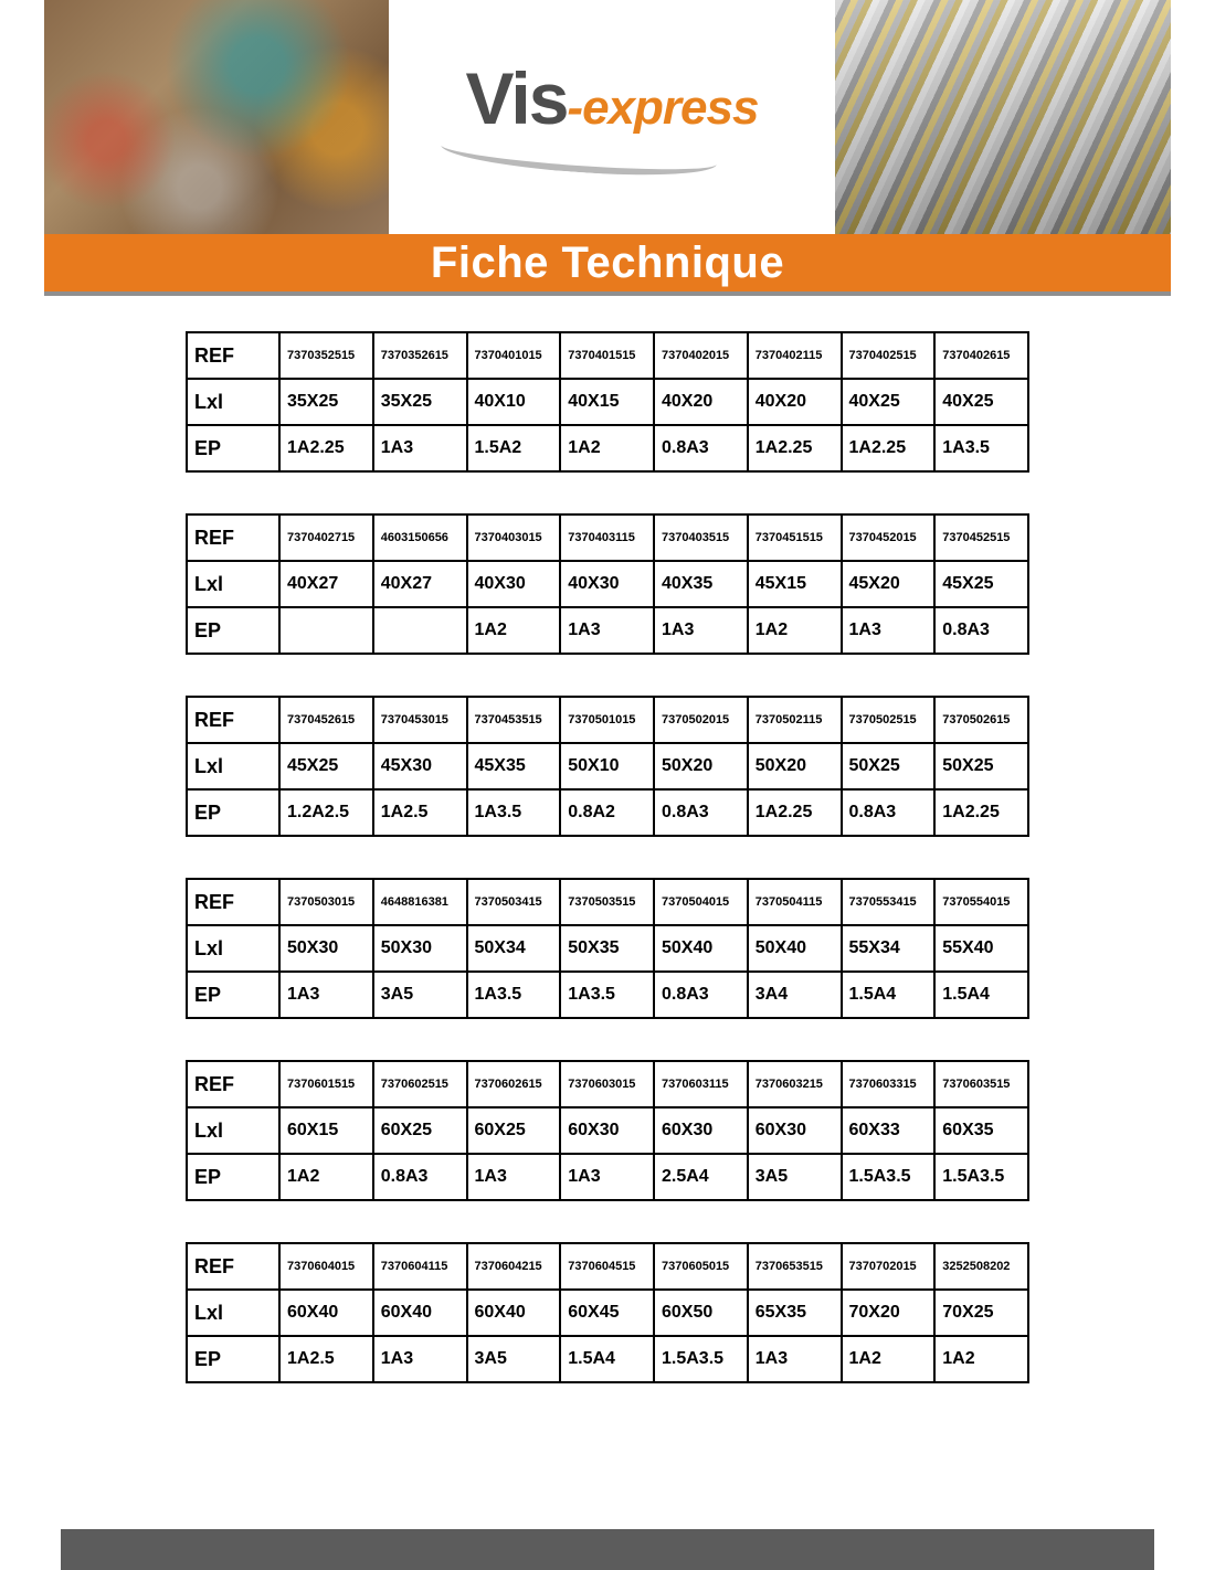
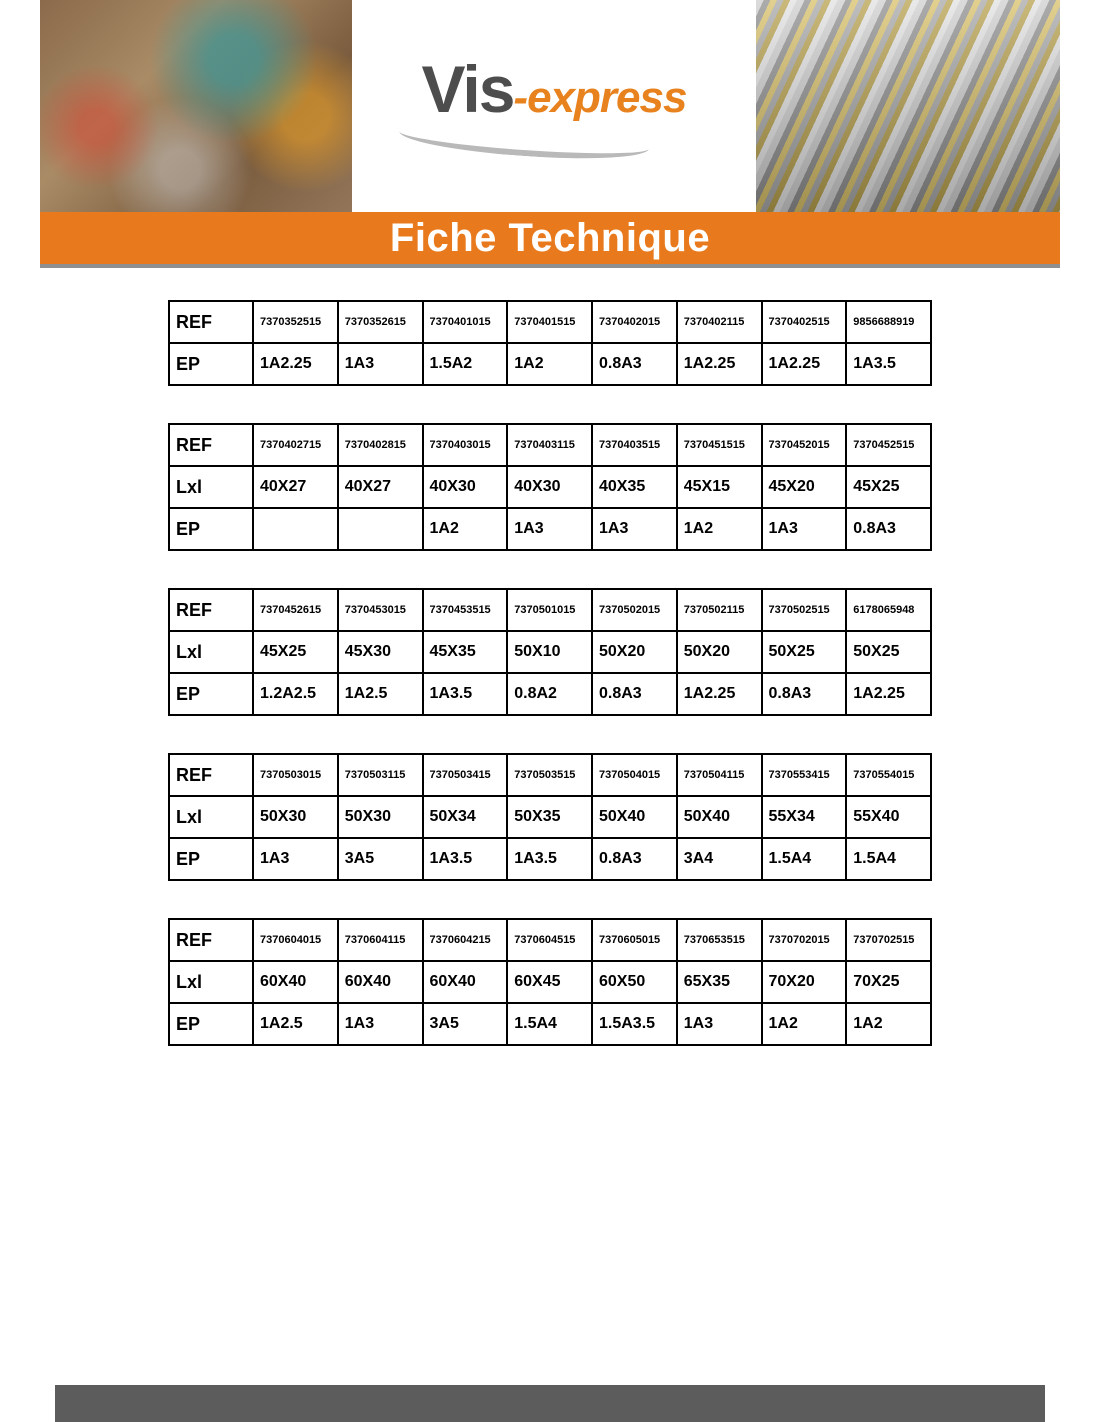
  Vis-express
  Fiche Technique
- REF	7370352515	7370352615	7370401015	7370401515	7370402015	7370402115	7370402515	7370402615
+ REF	7370352515	7370352615	7370401015	7370401515	7370402015	7370402115	7370402515	9856688919
- Lxl	35X25	35X25	40X10	40X15	40X20	40X20	40X25	40X25
  EP	1A2.25	1A3	1.5A2	1A2	0.8A3	1A2.25	1A2.25	1A3.5
- REF	7370402715	4603150656	7370403015	7370403115	7370403515	7370451515	7370452015	7370452515
+ REF	7370402715	7370402815	7370403015	7370403115	7370403515	7370451515	7370452015	7370452515
  Lxl	40X27	40X27	40X30	40X30	40X35	45X15	45X20	45X25
  EP			1A2	1A3	1A3	1A2	1A3	0.8A3
- REF	7370452615	7370453015	7370453515	7370501015	7370502015	7370502115	7370502515	7370502615
+ REF	7370452615	7370453015	7370453515	7370501015	7370502015	7370502115	7370502515	6178065948
  Lxl	45X25	45X30	45X35	50X10	50X20	50X20	50X25	50X25
  EP	1.2A2.5	1A2.5	1A3.5	0.8A2	0.8A3	1A2.25	0.8A3	1A2.25
- REF	7370503015	4648816381	7370503415	7370503515	7370504015	7370504115	7370553415	7370554015
+ REF	7370503015	7370503115	7370503415	7370503515	7370504015	7370504115	7370553415	7370554015
  Lxl	50X30	50X30	50X34	50X35	50X40	50X40	55X34	55X40
  EP	1A3	3A5	1A3.5	1A3.5	0.8A3	3A4	1.5A4	1.5A4
- REF	7370601515	7370602515	7370602615	7370603015	7370603115	7370603215	7370603315	7370603515
- Lxl	60X15	60X25	60X25	60X30	60X30	60X30	60X33	60X35
- EP	1A2	0.8A3	1A3	1A3	2.5A4	3A5	1.5A3.5	1.5A3.5
- REF	7370604015	7370604115	7370604215	7370604515	7370605015	7370653515	7370702015	3252508202
+ REF	7370604015	7370604115	7370604215	7370604515	7370605015	7370653515	7370702015	7370702515
  Lxl	60X40	60X40	60X40	60X45	60X50	65X35	70X20	70X25
  EP	1A2.5	1A3	3A5	1.5A4	1.5A3.5	1A3	1A2	1A2
